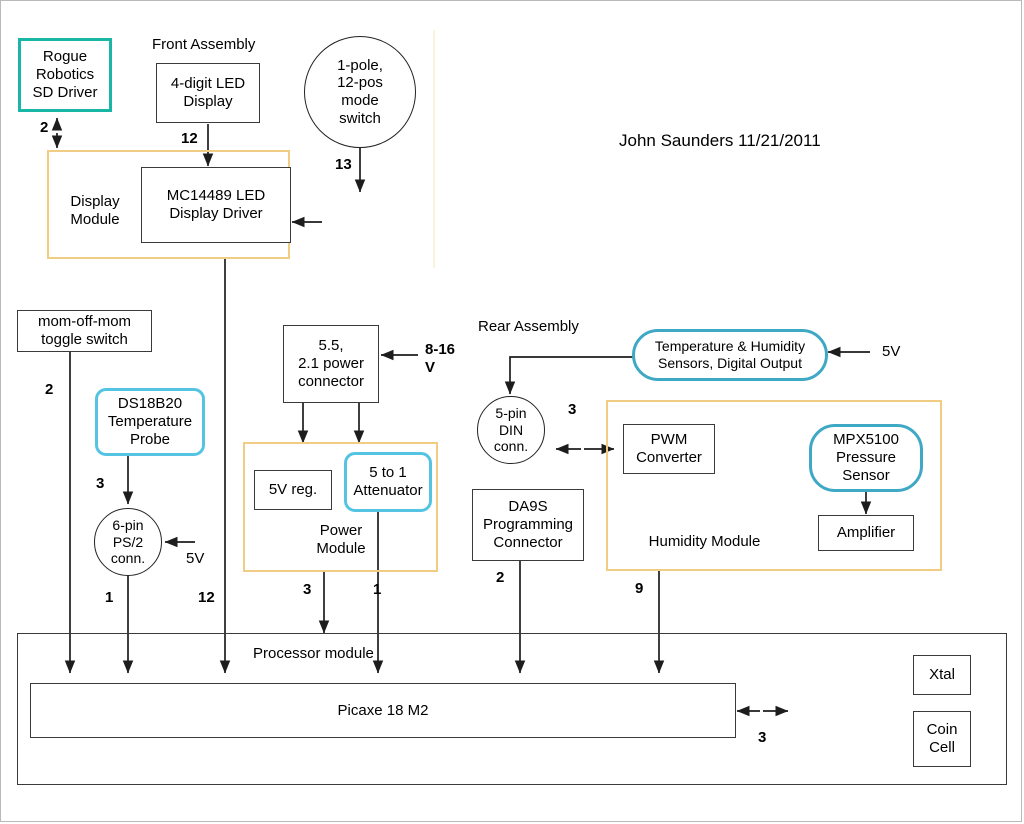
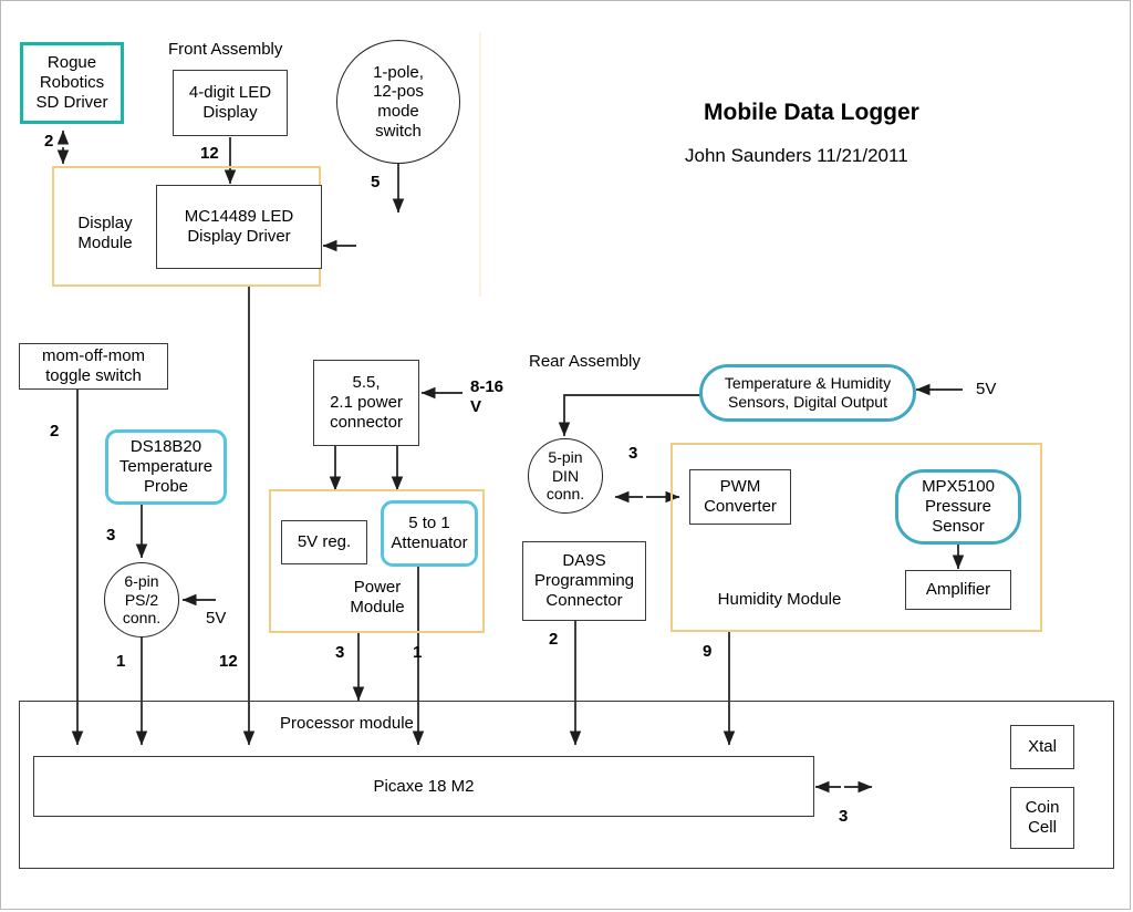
+ Mobile Data Logger
  John Saunders 11/21/2011
  Front Assembly
  Rear Assembly
  Display
  Module
  Power
  Module
  Humidity Module
  Rogue
  Robotics
  SD Driver
  4-digit LED
  Display
  1-pole,
  12-pos
  mode
  switch
  MC14489 LED
  Display Driver
  mom-off-mom
  toggle switch
  DS18B20
  Temperature
  Probe
  6-pin
  PS/2
  conn.
  5.5,
  2.1 power
  connector
  5V reg.
  5 to 1
  Attenuator
  Temperature & Humidity
  Sensors, Digital Output
  5-pin
  DIN
  conn.
  DA9S
  Programming
  Connector
  PWM
  Converter
  MPX5100
  Pressure
  Sensor
  Amplifier
  Processor module
  Picaxe 18 M2
  Xtal
  Coin
  Cell
  2
  12
- 13
+ 5
  2
  3
  5V
  1
  12
  8-16
  V
  3
  1
  5V
  3
  2
  9
  3
